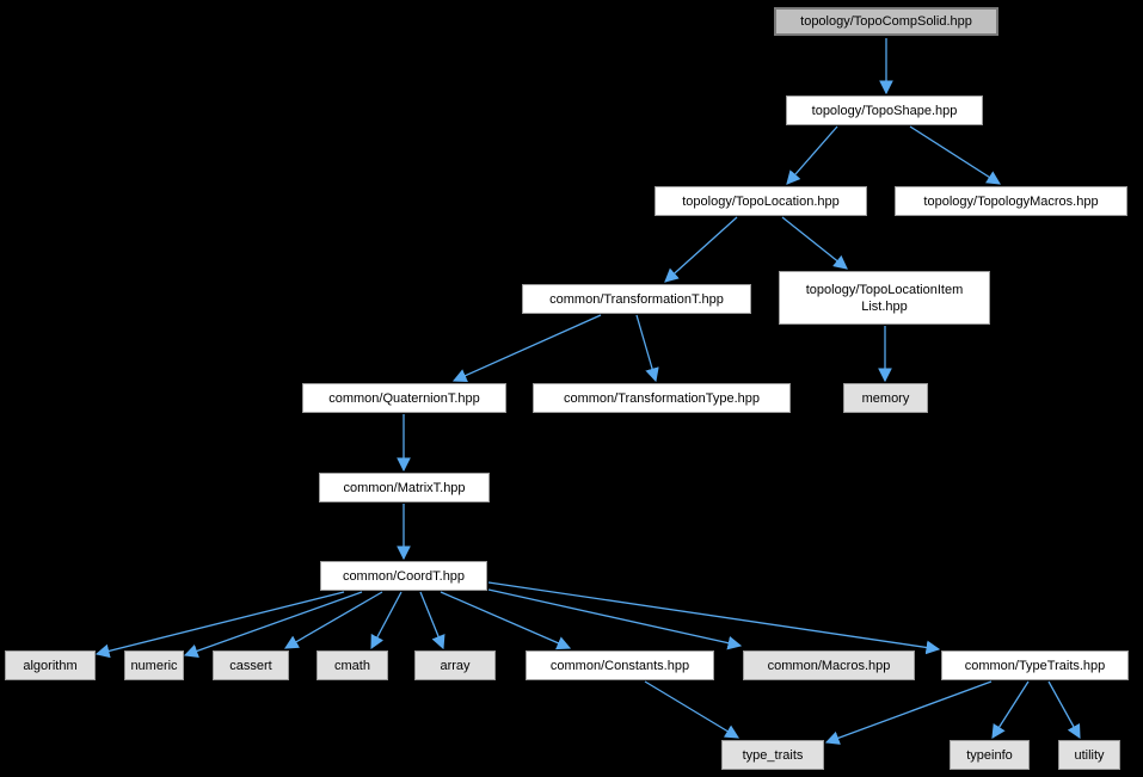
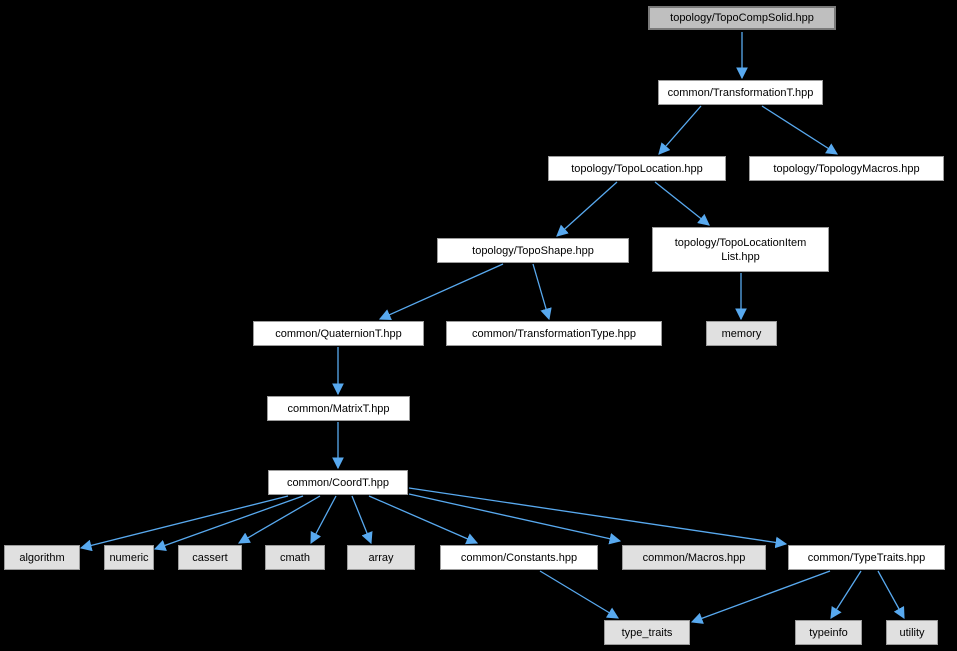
  topology/TopoCompSolid.hpp
- topology/TopoShape.hpp
+ common/TransformationT.hpp
  topology/TopoLocation.hpp
  topology/TopologyMacros.hpp
- common/TransformationT.hpp
+ topology/TopoShape.hpp
  topology/TopoLocationItem
  List.hpp
  common/QuaternionT.hpp
  common/TransformationType.hpp
  memory
  common/MatrixT.hpp
  common/CoordT.hpp
  algorithm
  numeric
  cassert
  cmath
  array
  common/Constants.hpp
  common/Macros.hpp
  common/TypeTraits.hpp
  type_traits
  typeinfo
  utility
